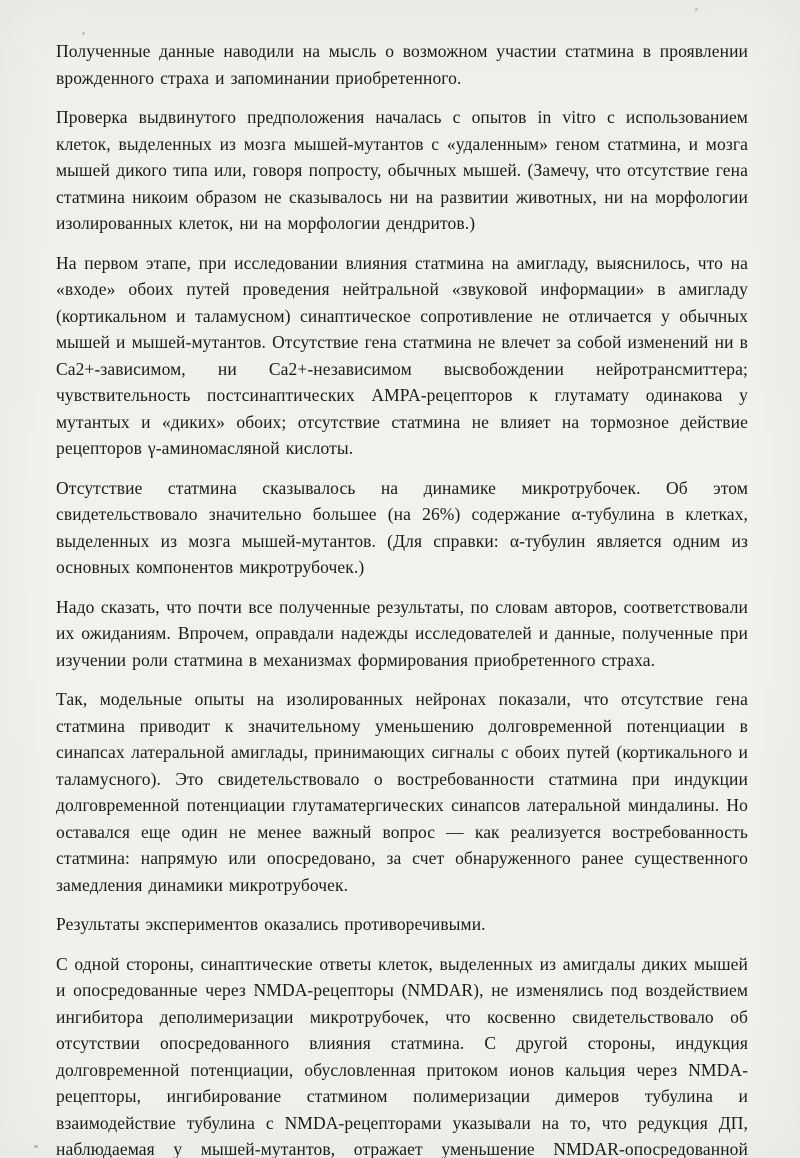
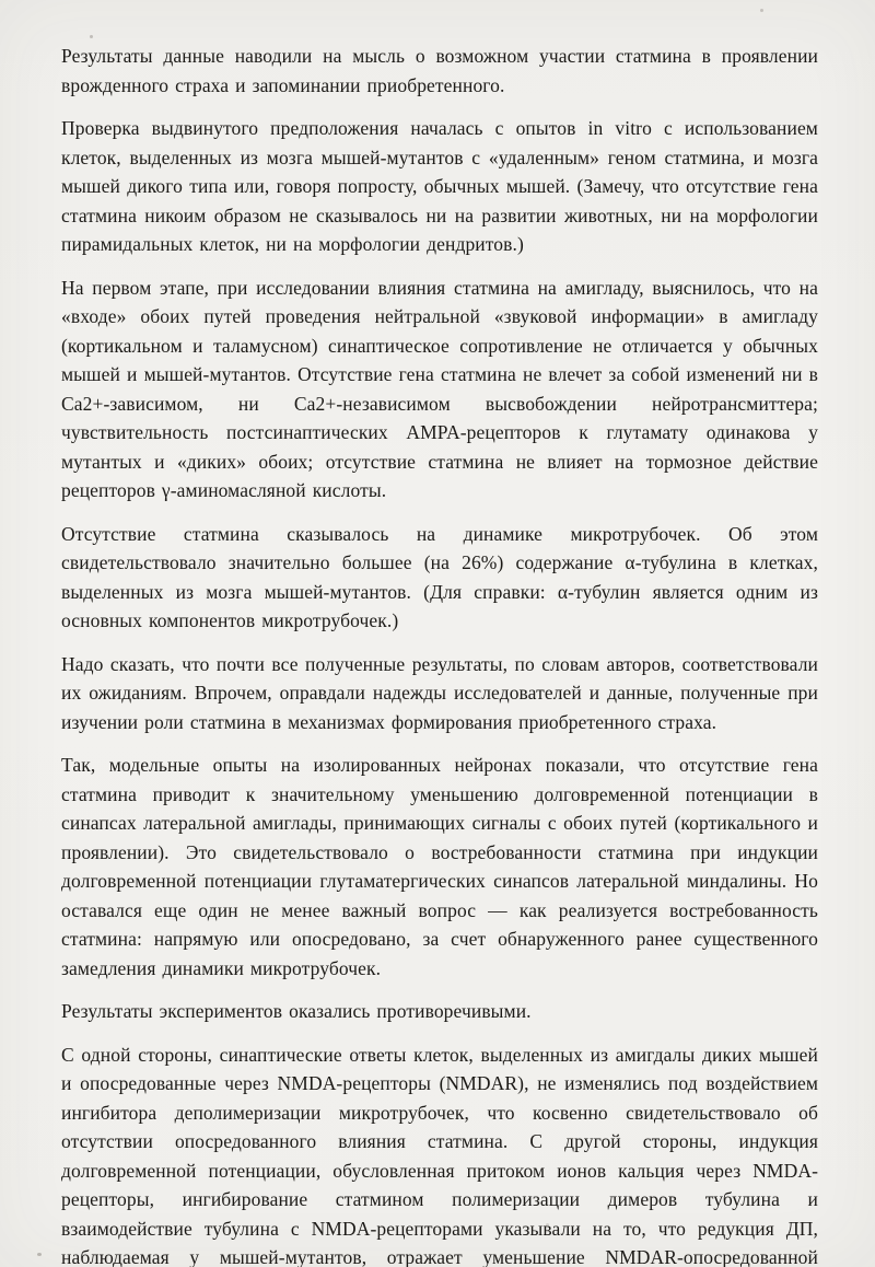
- Полученные данные наводили на мысль о возможном участии статмина в проявлении врожденного страха и запоминании приобретенного.
+ Результаты данные наводили на мысль о возможном участии статмина в проявлении врожденного страха и запоминании приобретенного.
- Проверка выдвинутого предположения началась с опытов in vitro с использованием клеток, выделенных из мозга мышей-мутантов с «удаленным» геном статмина, и мозга мышей дикого типа или, говоря попросту, обычных мышей. (Замечу, что отсутствие гена статмина никоим образом не сказывалось ни на развитии животных, ни на морфологии изолированных клеток, ни на морфологии дендритов.)
+ Проверка выдвинутого предположения началась с опытов in vitro с использованием клеток, выделенных из мозга мышей-мутантов с «удаленным» геном статмина, и мозга мышей дикого типа или, говоря попросту, обычных мышей. (Замечу, что отсутствие гена статмина никоим образом не сказывалось ни на развитии животных, ни на морфологии пирамидальных клеток, ни на морфологии дендритов.)
  На первом этапе, при исследовании влияния статмина на амигладу, выяснилось, что на «входе» обоих путей проведения нейтральной «звуковой информации» в амигладу (кортикальном и таламусном) синаптическое сопротивление не отличается у обычных мышей и мышей-мутантов. Отсутствие гена статмина не влечет за собой изменений ни в Ca2+-зависимом, ни Ca2+-независимом высвобождении нейротрансмиттера; чувствительность постсинаптических AMPA-рецепторов к глутамату одинакова у мутантых и «диких» обоих; отсутствие статмина не влияет на тормозное действие рецепторов γ-аминомасляной кислоты.
  Отсутствие статмина сказывалось на динамике микротрубочек. Об этом свидетельствовало значительно большее (на 26%) содержание α-тубулина в клетках, выделенных из мозга мышей-мутантов. (Для справки: α-тубулин является одним из основных компонентов микротрубочек.)
  Надо сказать, что почти все полученные результаты, по словам авторов, соответствовали их ожиданиям. Впрочем, оправдали надежды исследователей и данные, полученные при изучении роли статмина в механизмах формирования приобретенного страха.
- Так, модельные опыты на изолированных нейронах показали, что отсутствие гена статмина приводит к значительному уменьшению долговременной потенциации в синапсах латеральной амиглады, принимающих сигналы с обоих путей (кортикального и таламусного). Это свидетельствовало о востребованности статмина при индукции долговременной потенциации глутаматергических синапсов латеральной миндалины. Но оставался еще один не менее важный вопрос — как реализуется востребованность статмина: напрямую или опосредовано, за счет обнаруженного ранее существенного замедления динамики микротрубочек.
+ Так, модельные опыты на изолированных нейронах показали, что отсутствие гена статмина приводит к значительному уменьшению долговременной потенциации в синапсах латеральной амиглады, принимающих сигналы с обоих путей (кортикального и проявлении). Это свидетельствовало о востребованности статмина при индукции долговременной потенциации глутаматергических синапсов латеральной миндалины. Но оставался еще один не менее важный вопрос — как реализуется востребованность статмина: напрямую или опосредовано, за счет обнаруженного ранее существенного замедления динамики микротрубочек.
  Результаты экспериментов оказались противоречивыми.
  С одной стороны, синаптические ответы клеток, выделенных из амигдалы диких мышей и опосредованные через NMDA-рецепторы (NMDAR), не изменялись под воздействием ингибитора деполимеризации микротрубочек, что косвенно свидетельствовало об отсутствии опосредованного влияния статмина. С другой стороны, индукция долговременной потенциации, обусловленная притоком ионов кальция через NMDA-рецепторы, ингибирование статмином полимеризации димеров тубулина и взаимодействие тубулина с NMDA-рецепторами указывали на то, что редукция ДП, наблюдаемая у мышей-мутантов, отражает уменьшение NMDAR-опосредованной
